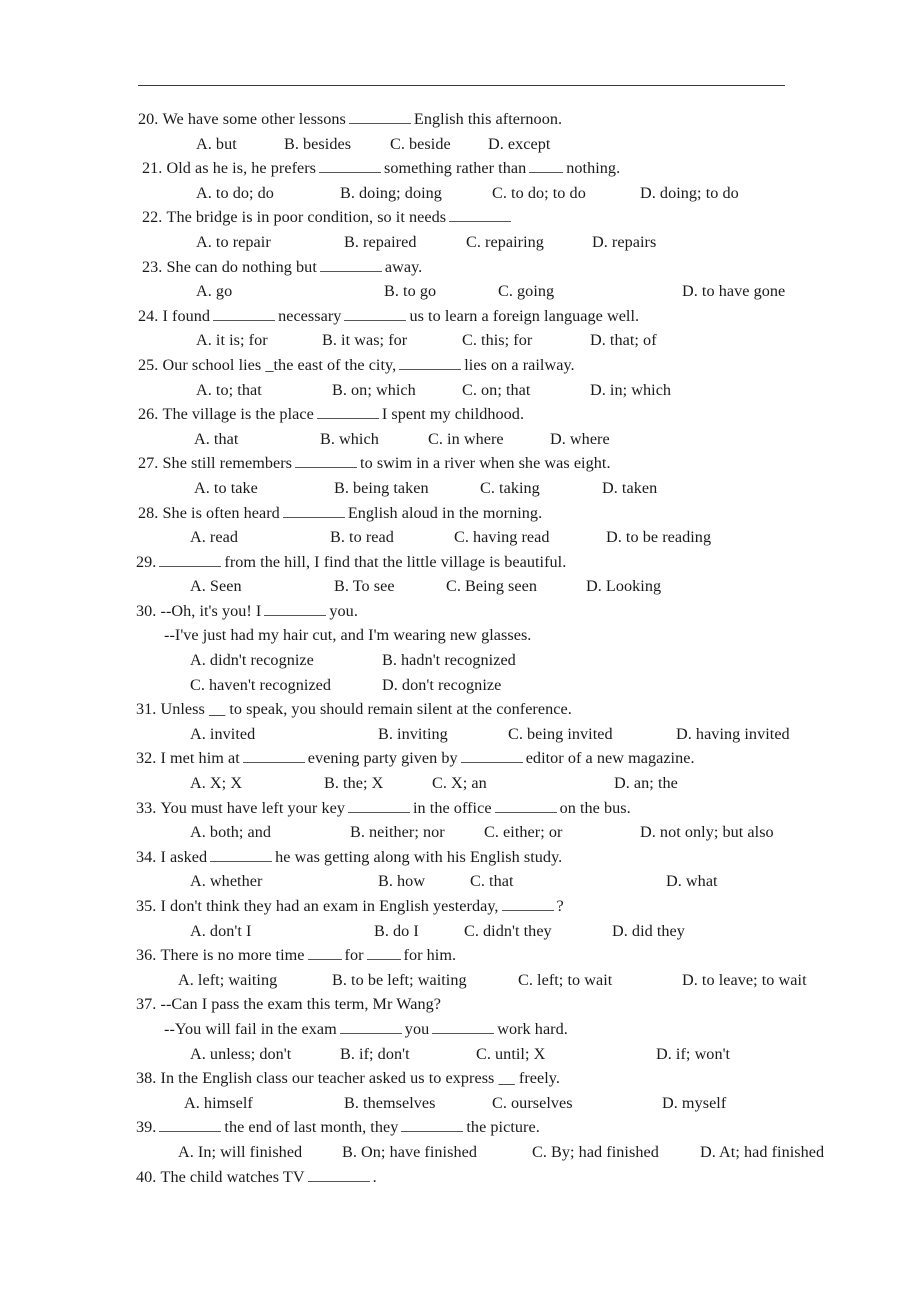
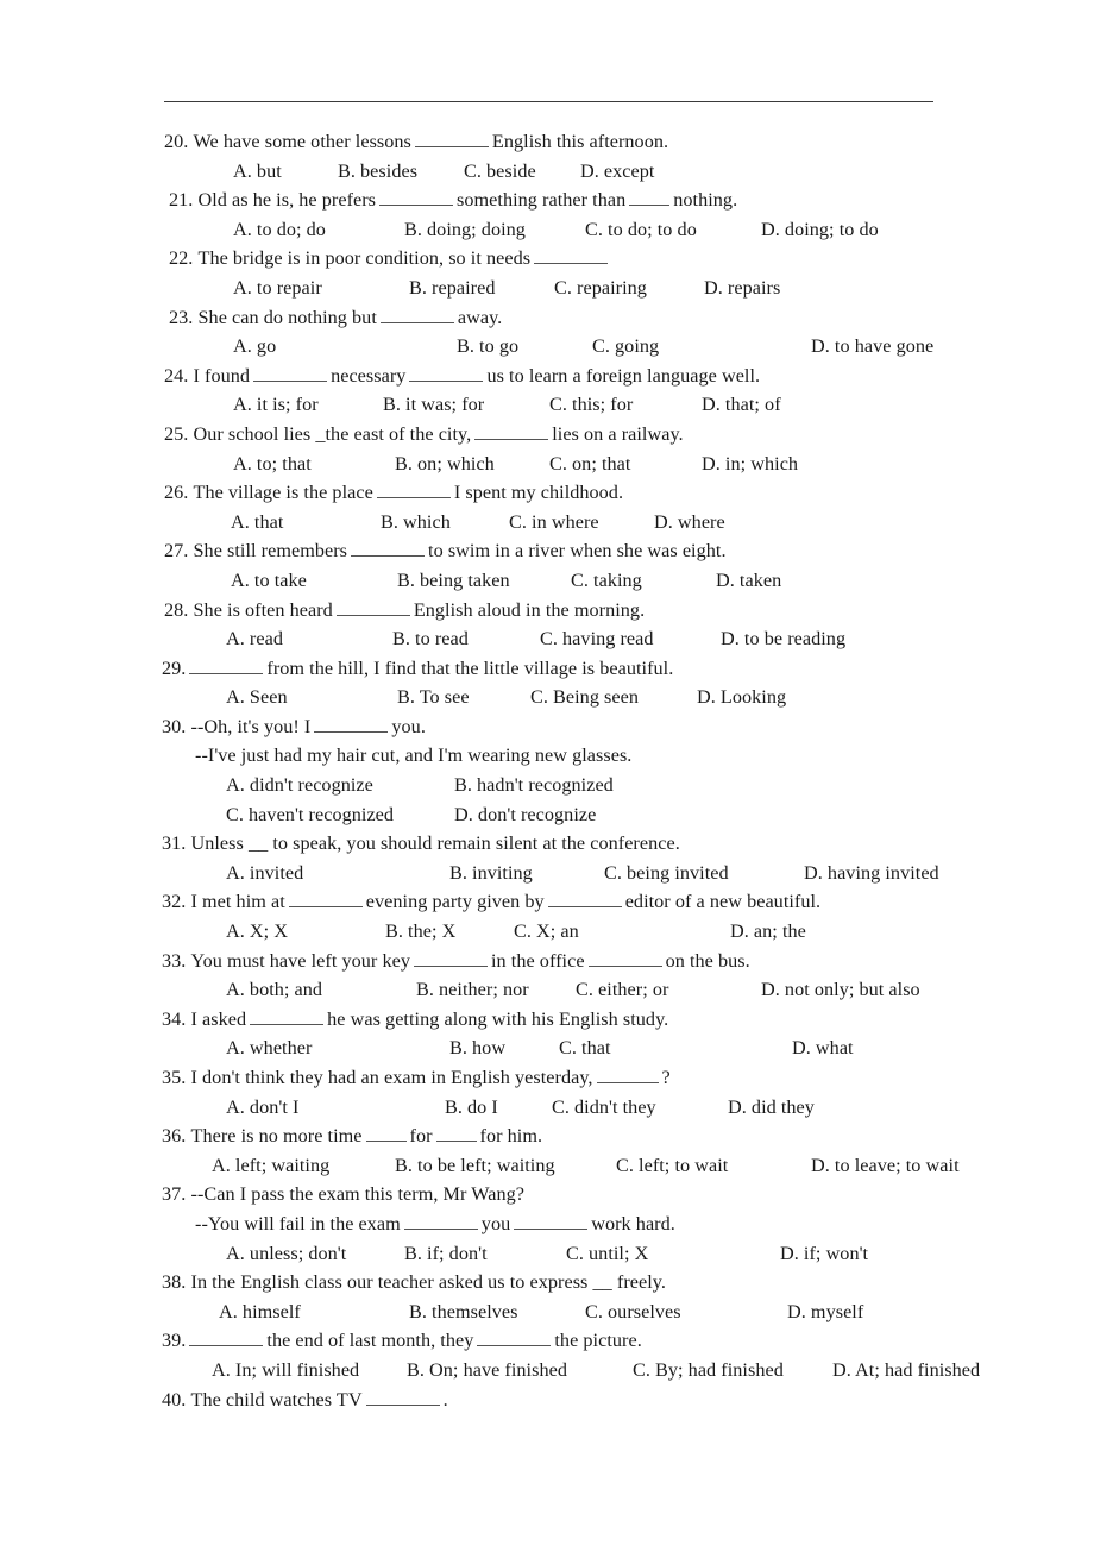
  20. We have some other lessons English this afternoon.
  A. but B. besides C. beside D. except
  21. Old as he is, he prefers something rather than nothing.
  A. to do; do B. doing; doing C. to do; to do D. doing; to do
  22. The bridge is in poor condition, so it needs
  A. to repair B. repaired C. repairing D. repairs
  23. She can do nothing but away.
  A. go B. to go C. going D. to have gone
  24. I found necessary us to learn a foreign language well.
  A. it is; for B. it was; for C. this; for D. that; of
  25. Our school lies _the east of the city, lies on a railway.
  A. to; that B. on; which C. on; that D. in; which
  26. The village is the place I spent my childhood.
  A. that B. which C. in where D. where
  27. She still remembers to swim in a river when she was eight.
  A. to take B. being taken C. taking D. taken
  28. She is often heard English aloud in the morning.
  A. read B. to read C. having read D. to be reading
  29. from the hill, I find that the little village is beautiful.
  A. Seen B. To see C. Being seen D. Looking
  30. --Oh, it's you! I you.
  --I've just had my hair cut, and I'm wearing new glasses.
  A. didn't recognize B. hadn't recognized
  C. haven't recognized D. don't recognize
  31. Unless __ to speak, you should remain silent at the conference.
  A. invited B. inviting C. being invited D. having invited
- 32. I met him at evening party given by editor of a new magazine.
+ 32. I met him at evening party given by editor of a new beautiful.
  A. X; X B. the; X C. X; an D. an; the
  33. You must have left your key in the office on the bus.
  A. both; and B. neither; nor C. either; or D. not only; but also
  34. I asked he was getting along with his English study.
  A. whether B. how C. that D. what
  35. I don't think they had an exam in English yesterday, ?
  A. don't I B. do I C. didn't they D. did they
  36. There is no more time for for him.
  A. left; waiting B. to be left; waiting C. left; to wait D. to leave; to wait
  37. --Can I pass the exam this term, Mr Wang?
  --You will fail in the exam you work hard.
  A. unless; don't B. if; don't C. until; X D. if; won't
  38. In the English class our teacher asked us to express __ freely.
  A. himself B. themselves C. ourselves D. myself
  39. the end of last month, they the picture.
  A. In; will finished B. On; have finished C. By; had finished D. At; had finished
  40. The child watches TV .
